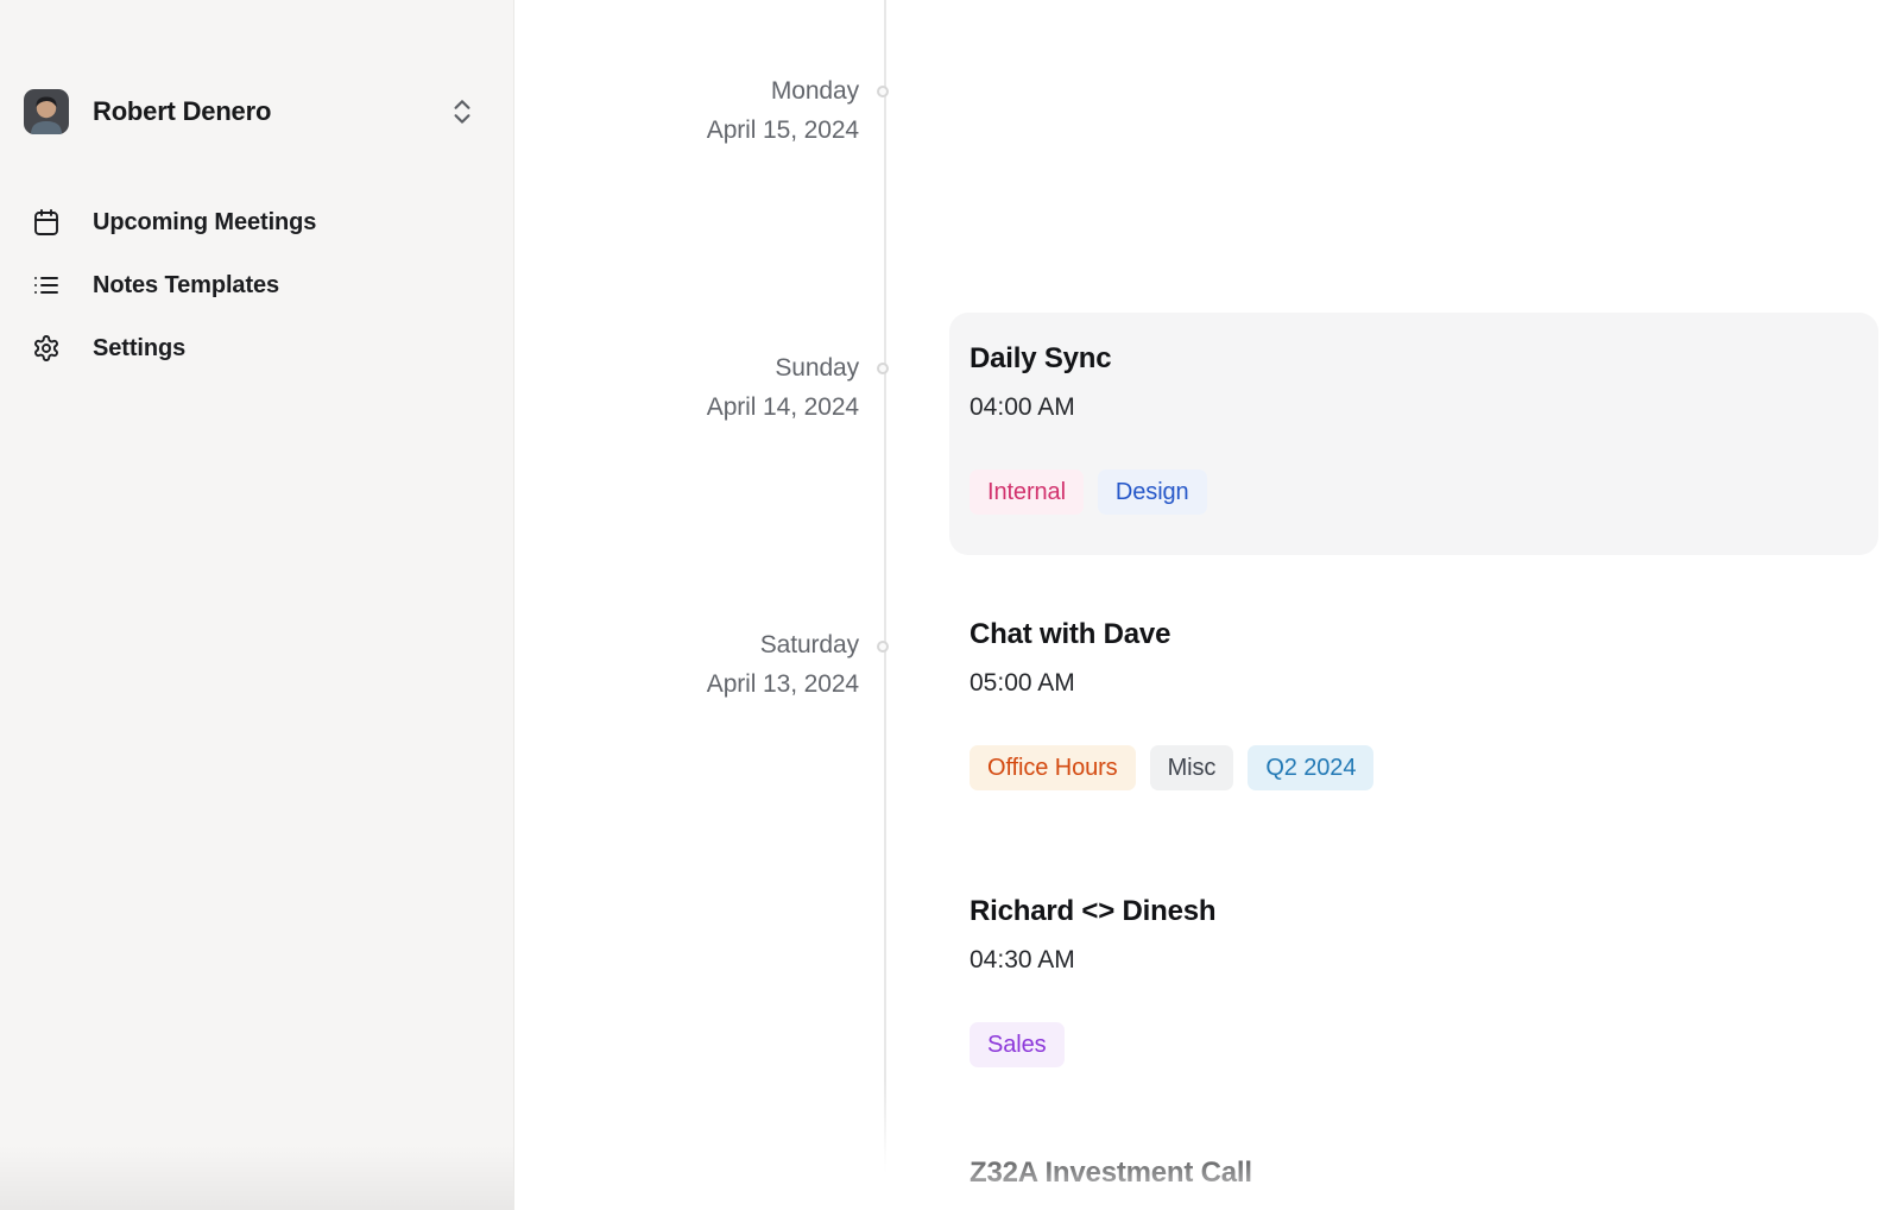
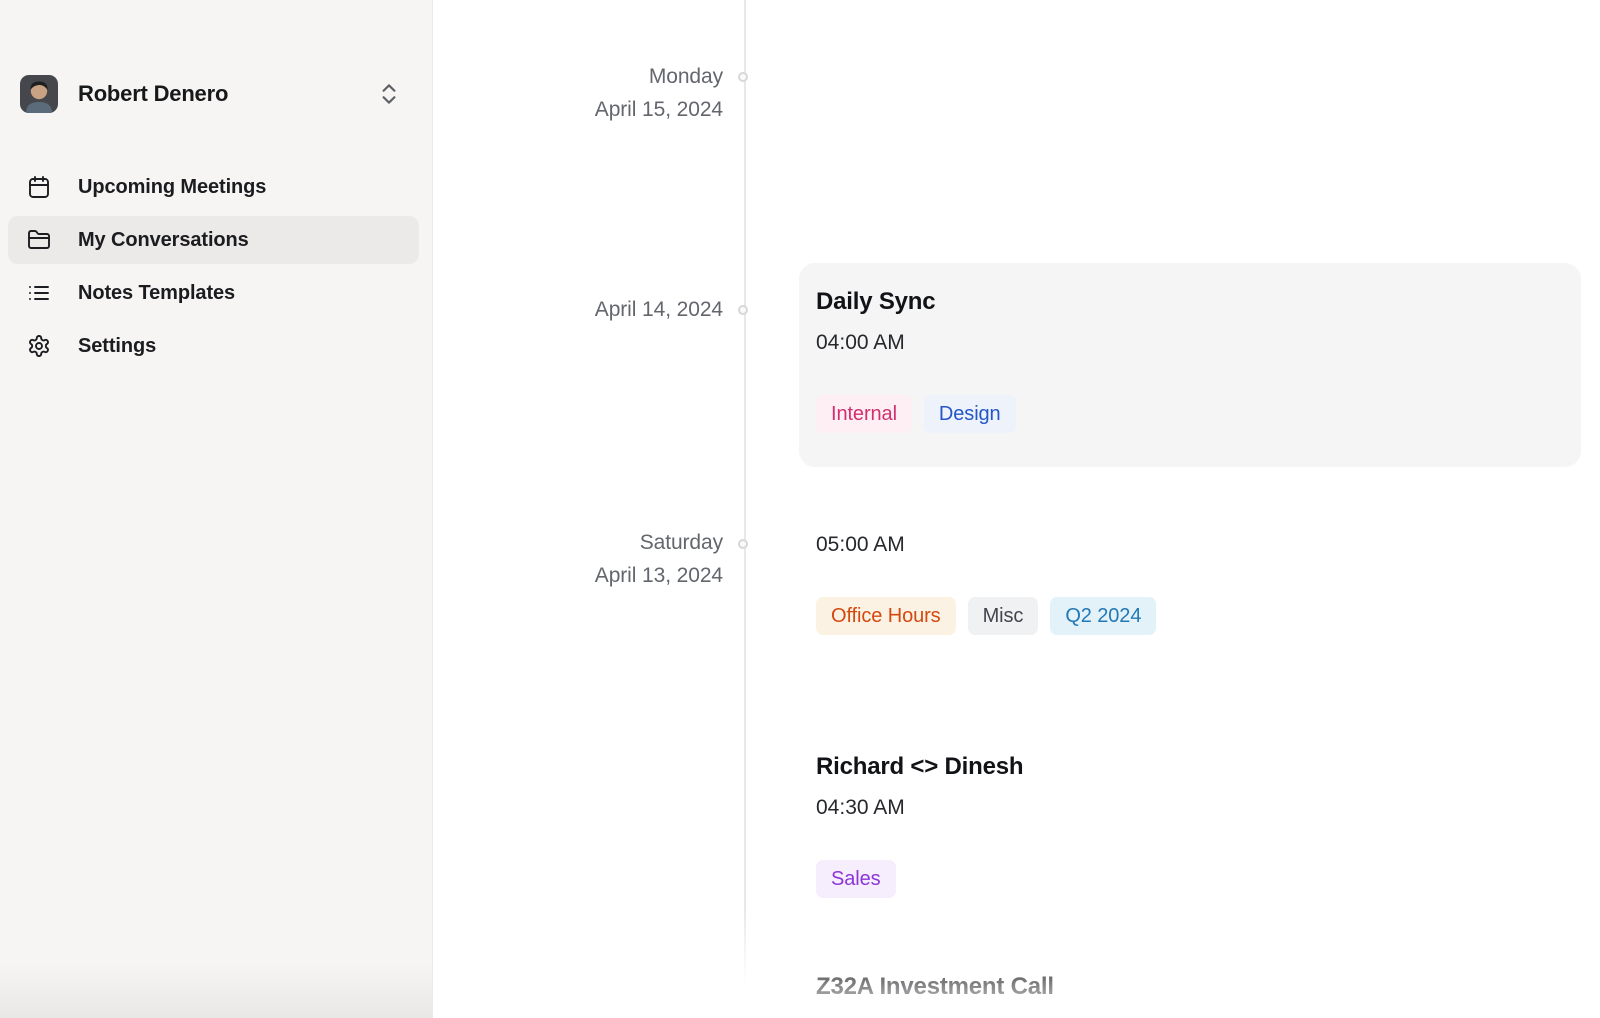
  Robert Denero
  Upcoming Meetings
+ My Conversations
  Notes Templates
  Settings
  Monday
  April 15, 2024
- Sunday
  April 14, 2024
  Saturday
  April 13, 2024
  Daily Sync
  04:00 AM
  Internal
  Design
- Chat with Dave
  05:00 AM
  Office Hours
  Misc
  Q2 2024
  Richard <> Dinesh
  04:30 AM
  Sales
